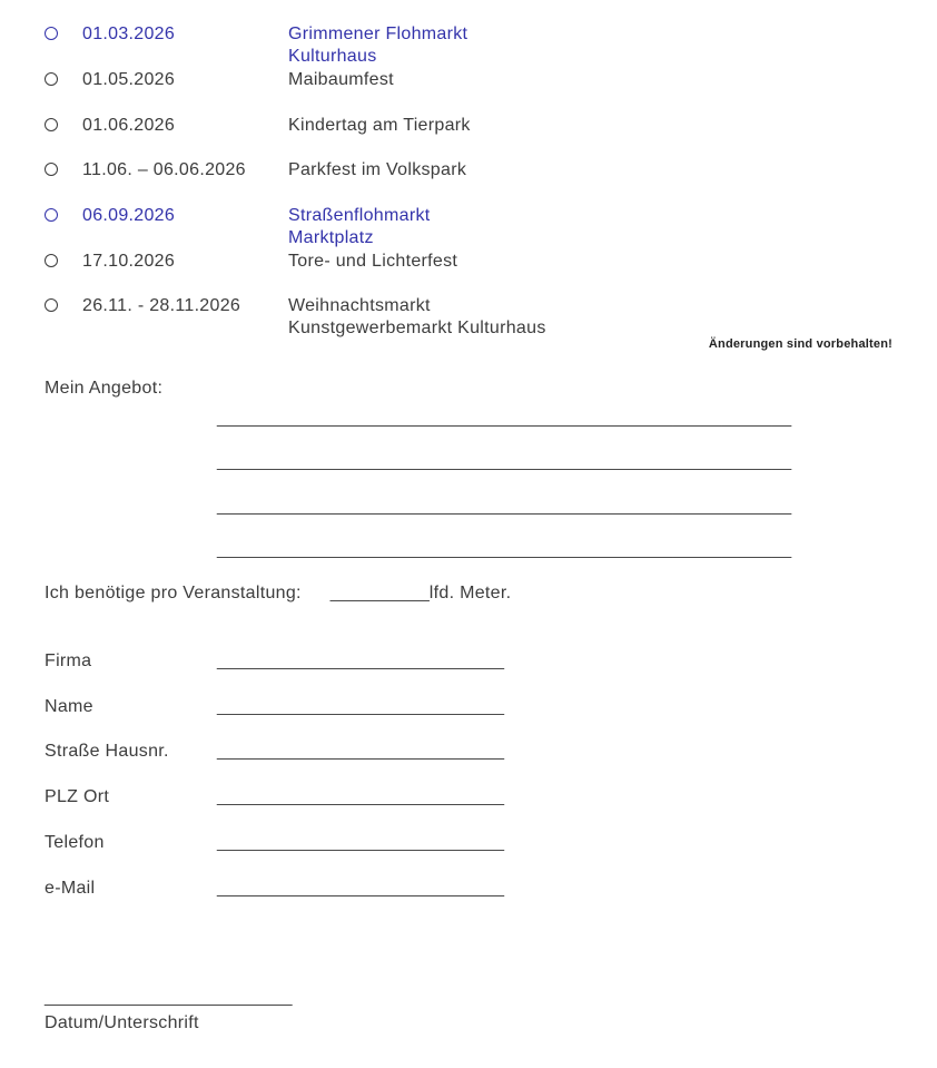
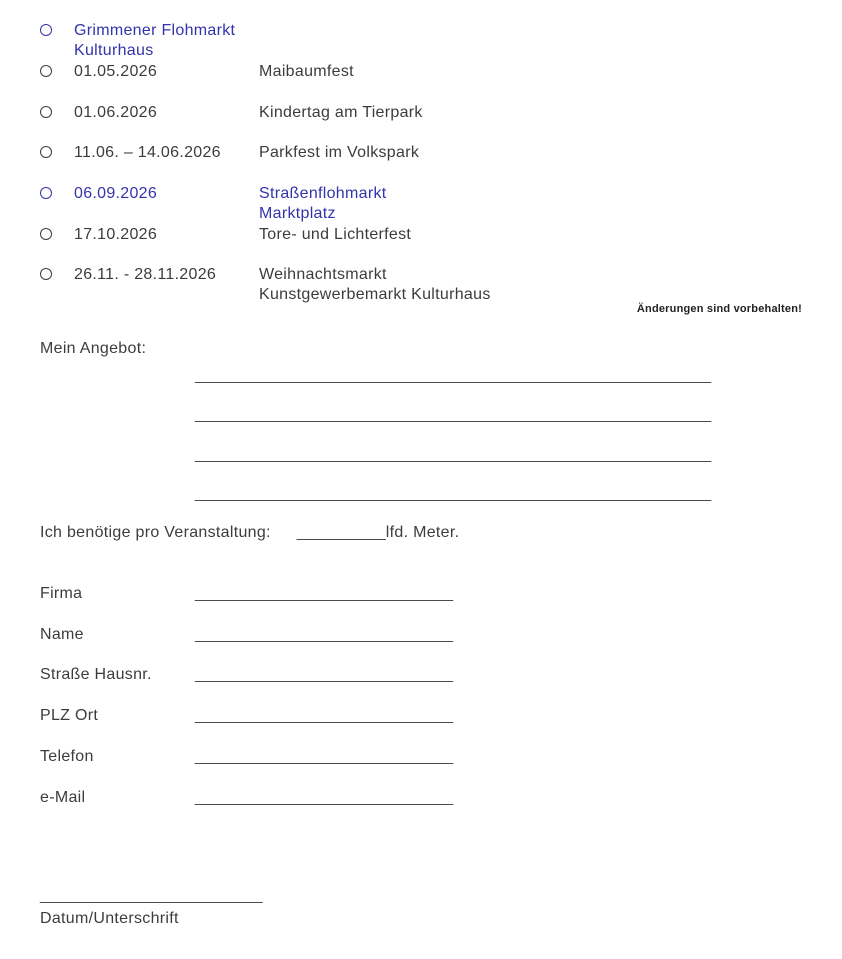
- 01.03.2026
  Grimmener Flohmarkt
  Kulturhaus
  01.05.2026
  Maibaumfest
  01.06.2026
  Kindertag am Tierpark
- 11.06. – 06.06.2026
+ 11.06. – 14.06.2026
  Parkfest im Volkspark
  06.09.2026
  Straßenflohmarkt
  Marktplatz
  17.10.2026
  Tore- und Lichterfest
  26.11. - 28.11.2026
  Weihnachtsmarkt
  Kunstgewerbemarkt Kulturhaus
  Änderungen sind vorbehalten!
  Mein Angebot:
  __________________________________________________________
  __________________________________________________________
  __________________________________________________________
  __________________________________________________________
  Ich benötige pro Veranstaltung: __________lfd. Meter.
  Firma
  _____________________________
  Name
  _____________________________
  Straße Hausnr.
  _____________________________
  PLZ Ort
  _____________________________
  Telefon
  _____________________________
  e-Mail
  _____________________________
  _________________________
  Datum/Unterschrift
